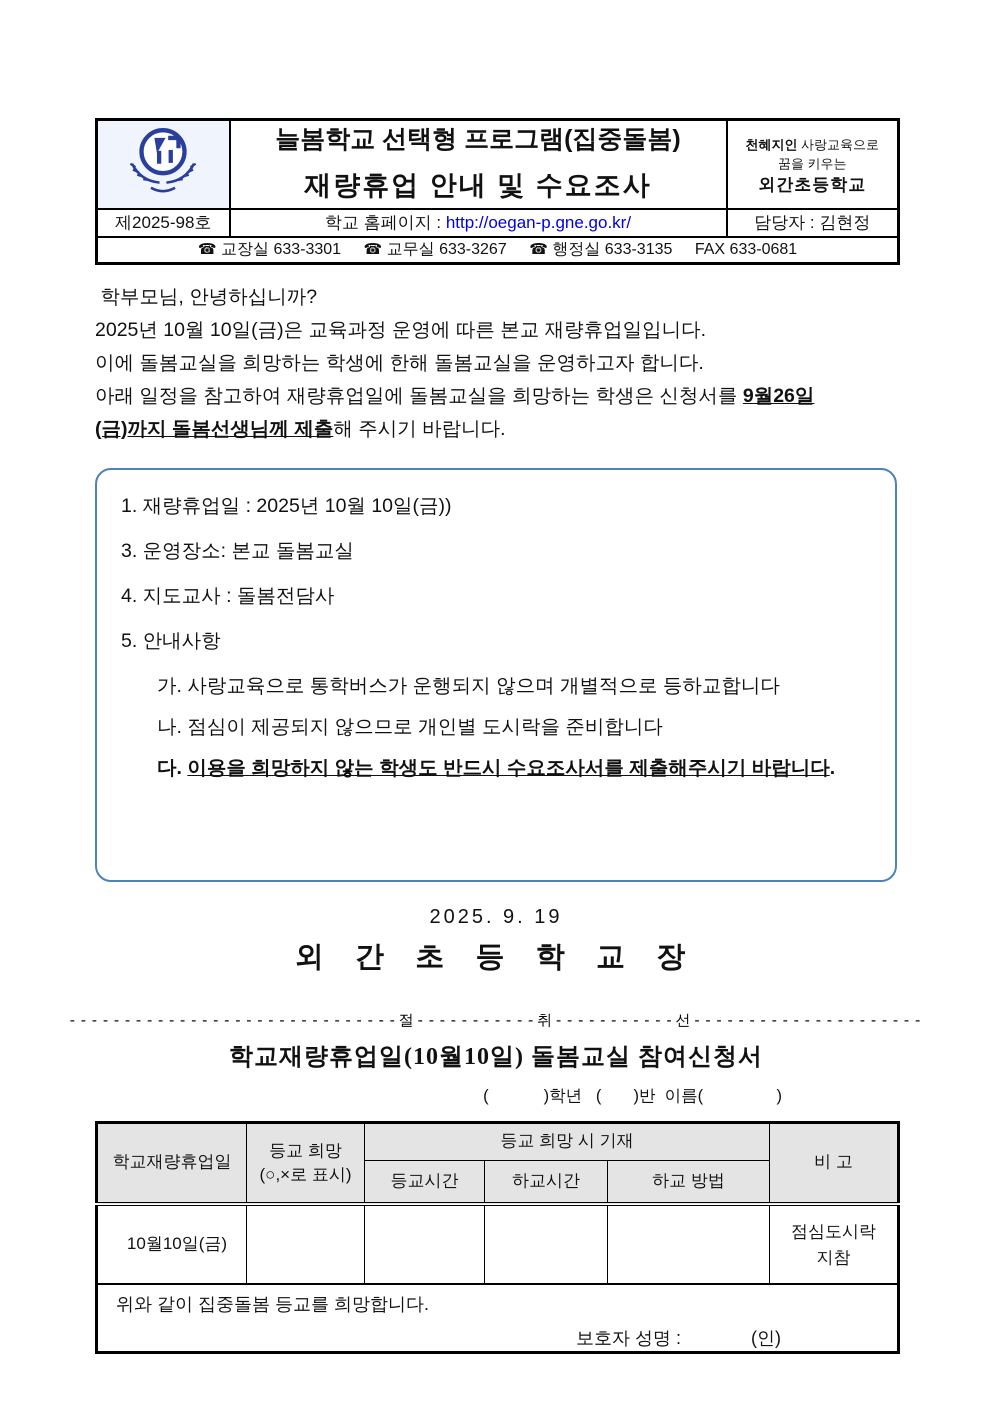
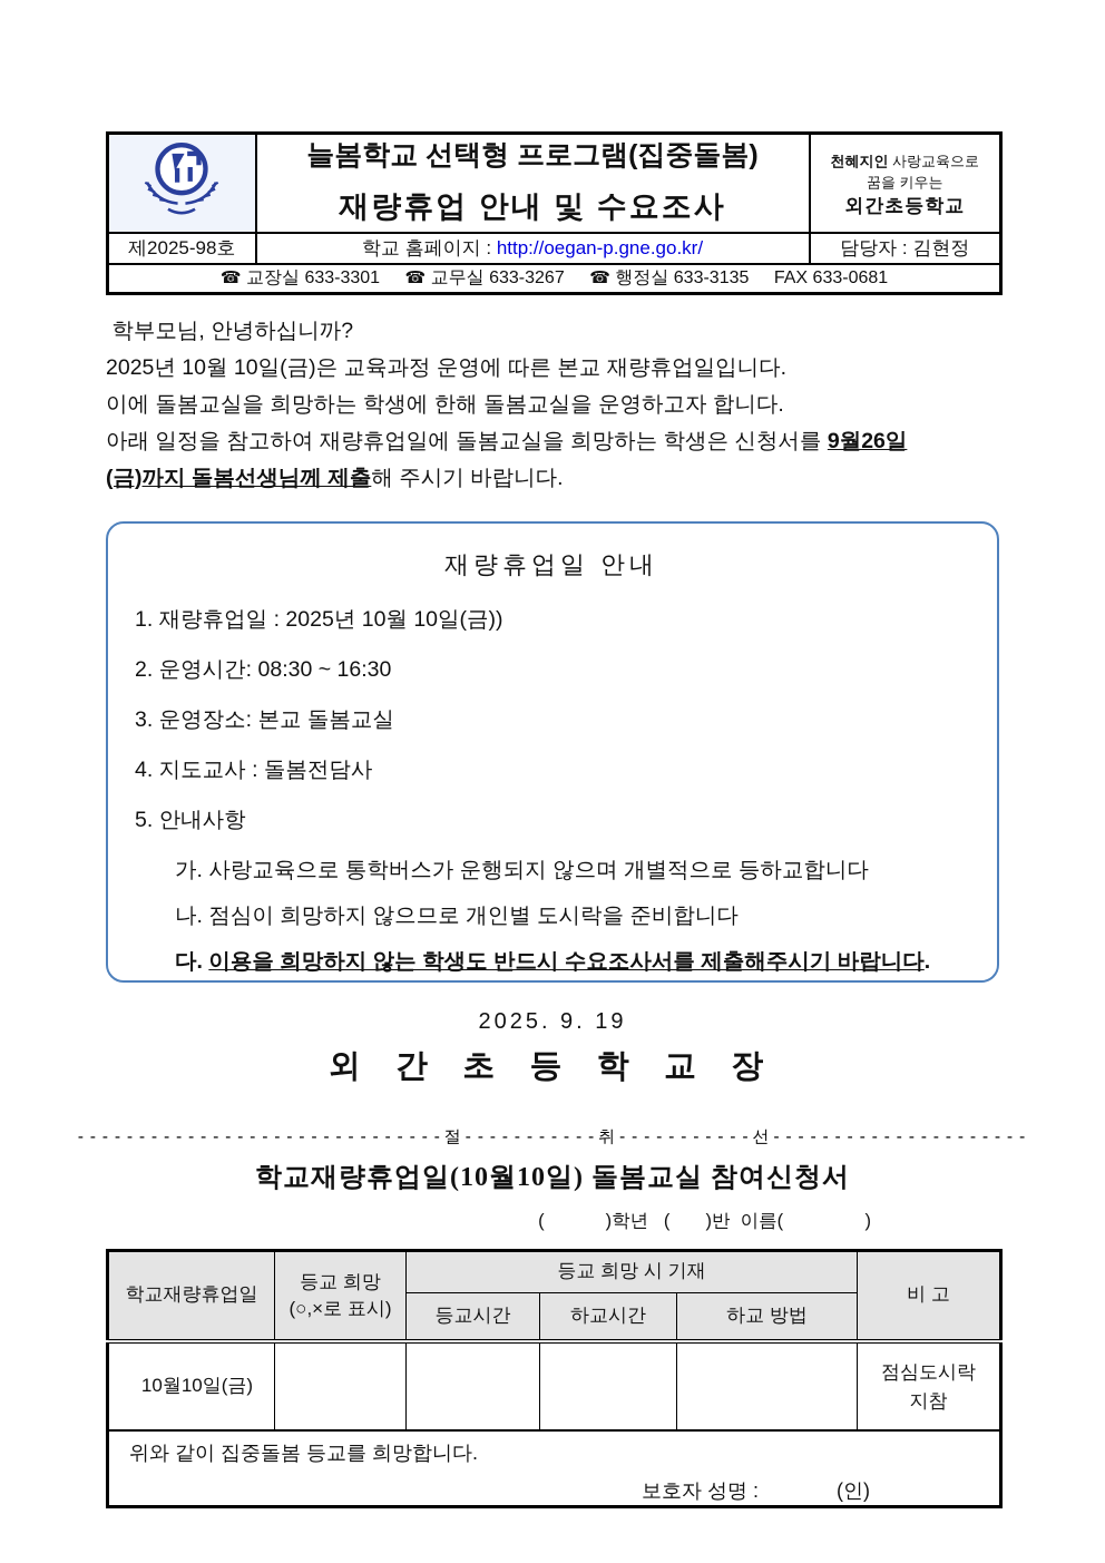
  	늘봄학교 선택형 프로그램(집중돌봄) 재량휴업 안내 및 수요조사	천혜지인 사랑교육으로 꿈을 키우는 외간초등학교
  제2025-98호	학교 홈페이지 : http://oegan-p.gne.go.kr/	담당자 : 김현정
  ☎ 교장실 633-3301 ☎ 교무실 633-3267 ☎ 행정실 633-3135 FAX 633-0681
  학부모님, 안녕하십니까?
  2025년 10월 10일(금)은 교육과정 운영에 따른 본교 재량휴업일입니다.
  이에 돌봄교실을 희망하는 학생에 한해 돌봄교실을 운영하고자 합니다.
  아래 일정을 참고하여 재량휴업일에 돌봄교실을 희망하는 학생은 신청서를 9월26일
  (금)까지 돌봄선생님께 제출해 주시기 바랍니다.
+ 재량휴업일 안내
  1. 재량휴업일 : 2025년 10월 10일(금))
+ 2. 운영시간: 08:30 ~ 16:30
  3. 운영장소: 본교 돌봄교실
  4. 지도교사 : 돌봄전담사
  5. 안내사항
  가. 사랑교육으로 통학버스가 운행되지 않으며 개별적으로 등하교합니다
- 나. 점심이 제공되지 않으므로 개인별 도시락을 준비합니다
+ 나. 점심이 희망하지 않으므로 개인별 도시락을 준비합니다
  다. 이용을 희망하지 않는 학생도 반드시 수요조사서를 제출해주시기 바랍니다.
  2025. 9. 19
  외 간 초 등 학 교 장
  ------------------------------절-----------취-----------선---------------------
  학교재량휴업일(10월10일) 돌봄교실 참여신청서
  ( )학년 ( )반 이름( )
  학교재량휴업일	등교 희망 (○,×로 표시)	등교 희망 시 기재	비 고
  등교시간	하교시간	하교 방법
  10월10일(금)					점심도시락 지참
  위와 같이 집중돌봄 등교를 희망합니다. 보호자 성명 : (인)
